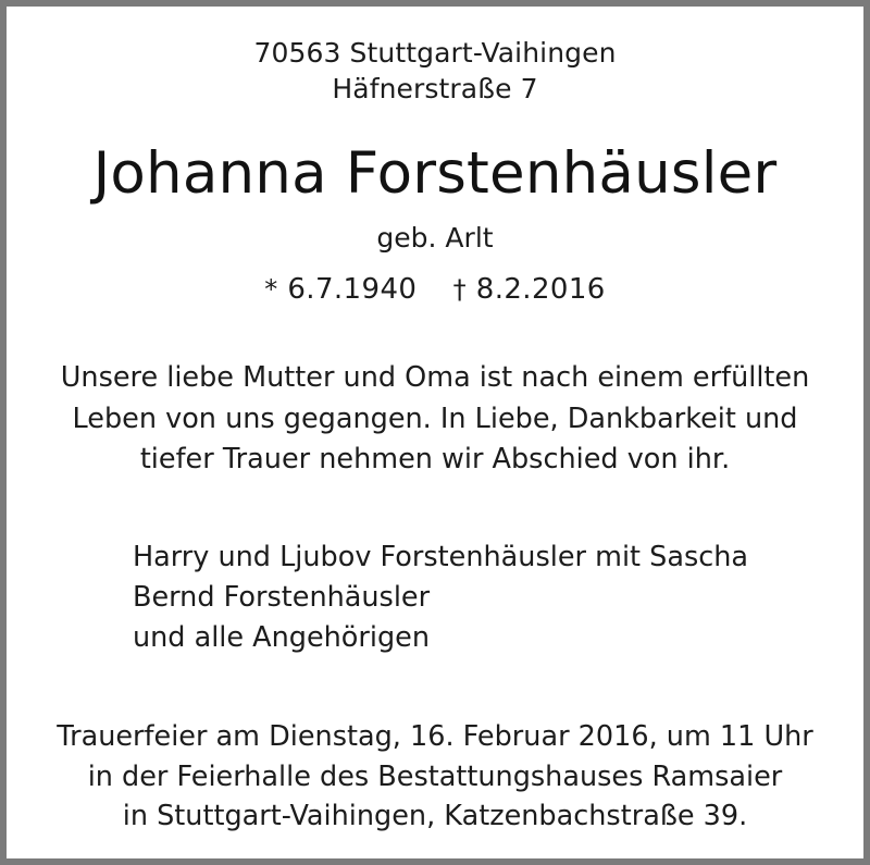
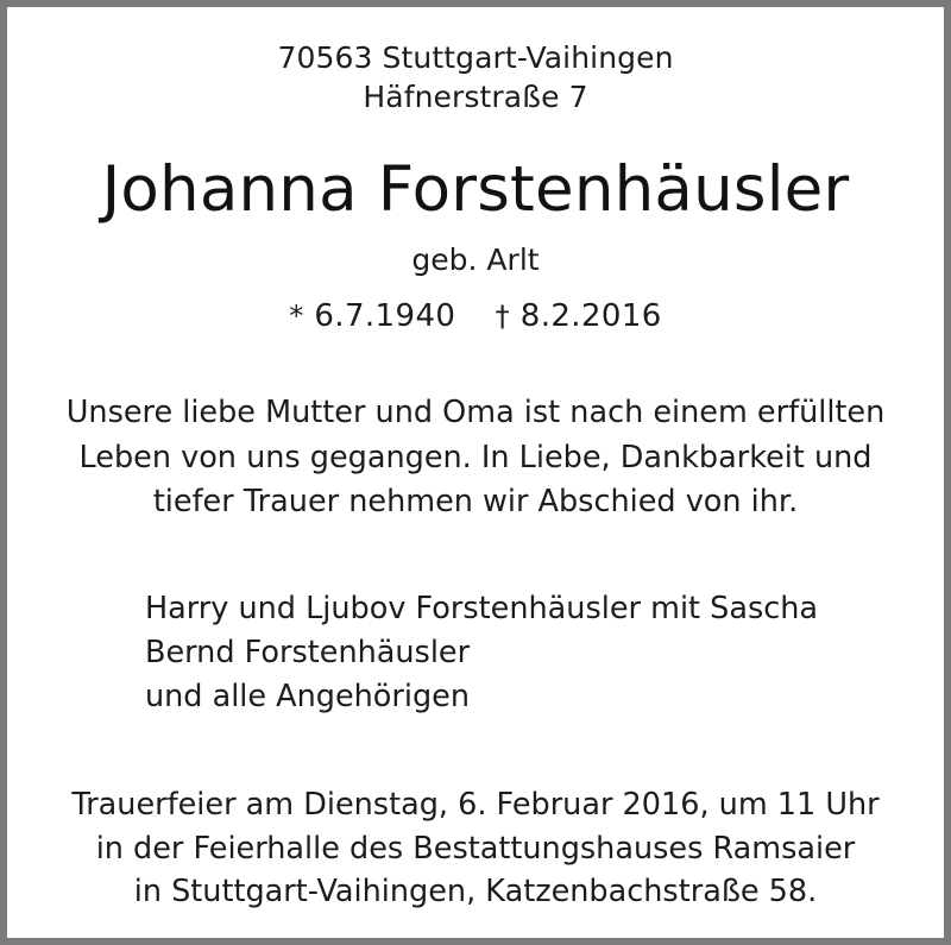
  70563 Stuttgart-Vaihingen
  Häfnerstraße 7
  Johanna Forstenhäusler
  geb. Arlt
  * 6.7.1940 † 8.2.2016
  Unsere liebe Mutter und Oma ist nach einem erfüllten
  Leben von uns gegangen. In Liebe, Dankbarkeit und
  tiefer Trauer nehmen wir Abschied von ihr.
  Harry und Ljubov Forstenhäusler mit Sascha
  Bernd Forstenhäusler
  und alle Angehörigen
- Trauerfeier am Dienstag, 16. Februar 2016, um 11 Uhr
+ Trauerfeier am Dienstag, 6. Februar 2016, um 11 Uhr
  in der Feierhalle des Bestattungshauses Ramsaier
- in Stuttgart-Vaihingen, Katzenbachstraße 39.
+ in Stuttgart-Vaihingen, Katzenbachstraße 58.
